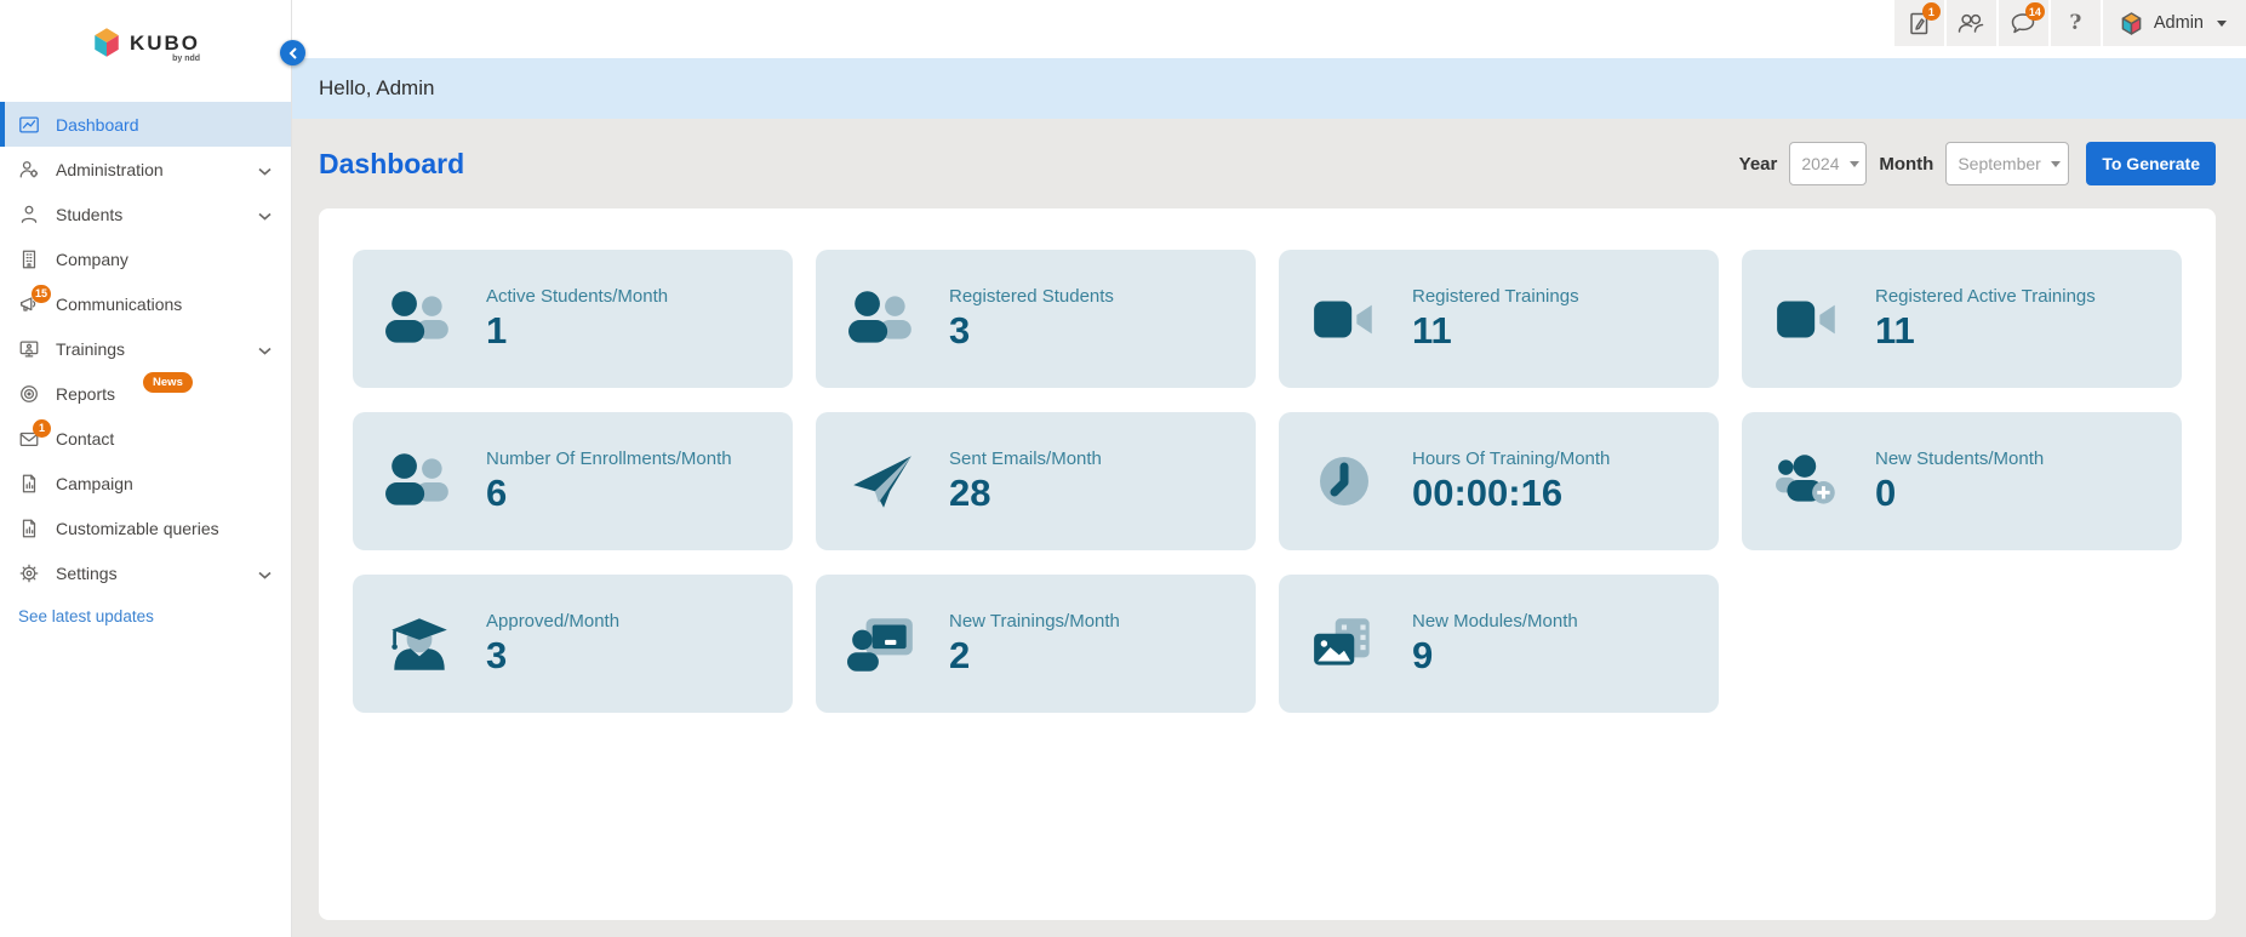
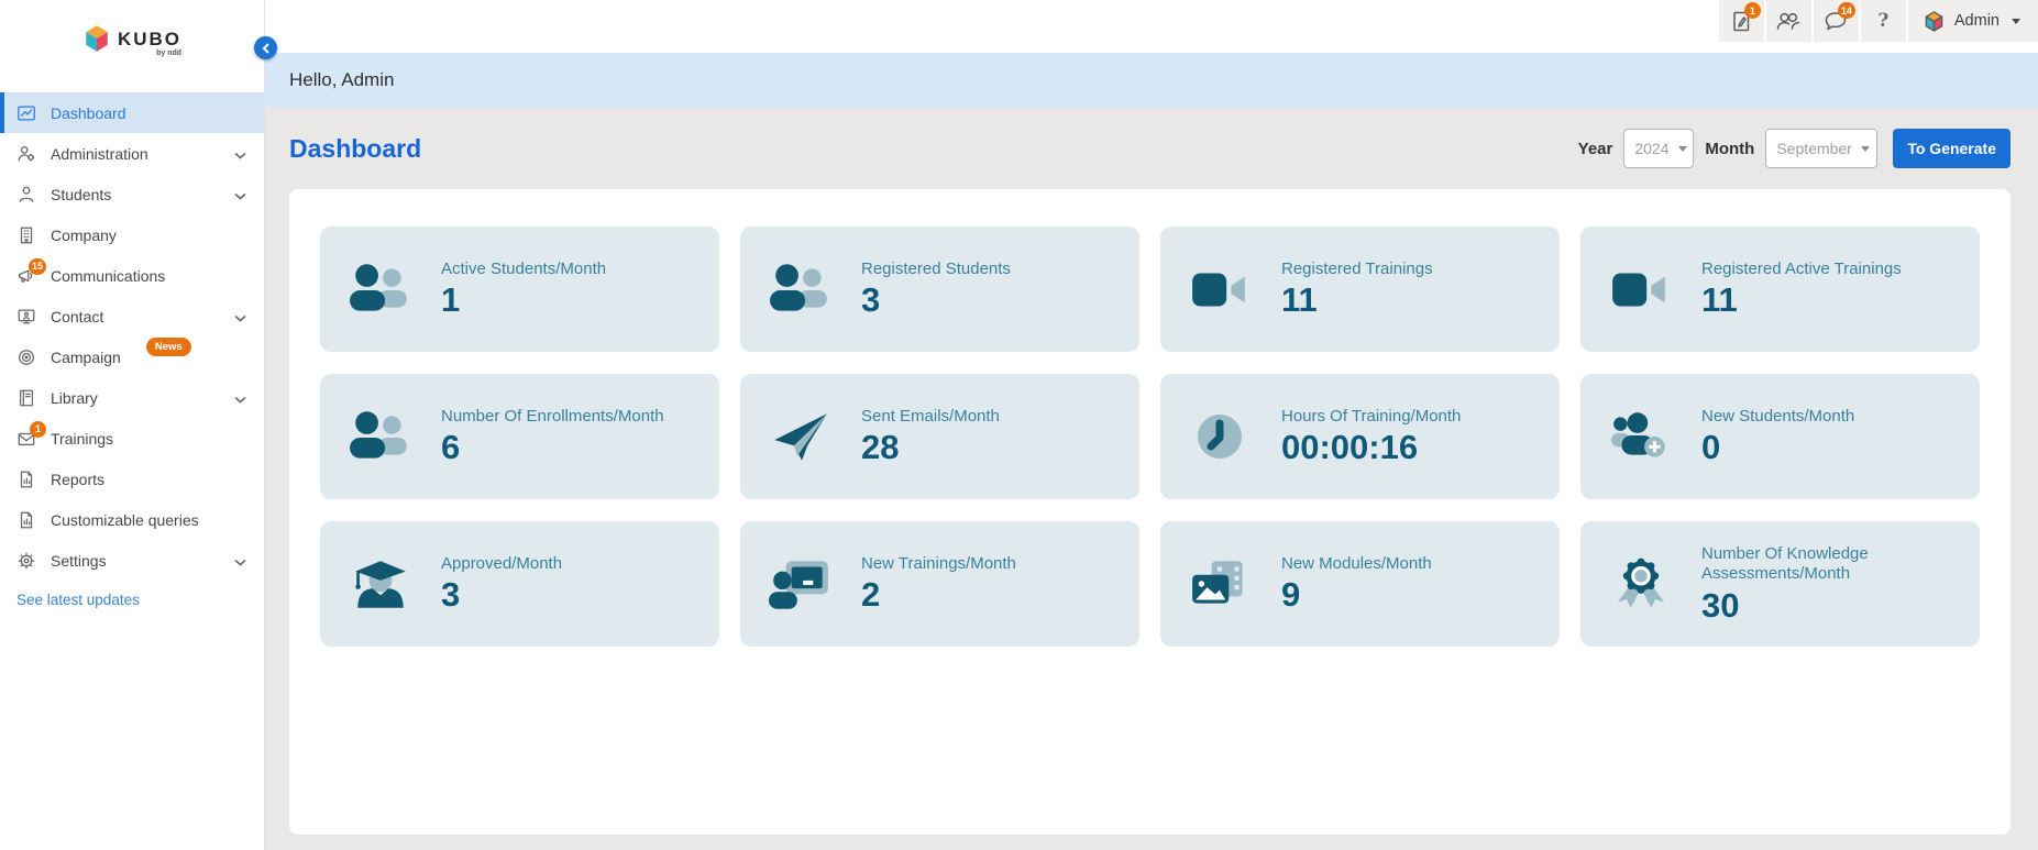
  KUBO
  Dashboard
  Administration
  Students
  Company
  15
  Communications
- Trainings
+ Contact
- Reports
+ Campaign
  News
+ Library
  1
- Contact
+ Trainings
- Campaign
+ Reports
  Customizable queries
  Settings
  See latest updates
  1
  14
  ?
  Admin
  Hello, Admin
  Dashboard
  Year
  2024
  Month
  September
  To Generate
  Active Students/Month
  1
  Registered Students
  3
  Registered Trainings
  11
  Registered Active Trainings
  11
  Number Of Enrollments/Month
  6
  Sent Emails/Month
  28
  Hours Of Training/Month
  00:00:16
  New Students/Month
  0
  Approved/Month
  3
  New Trainings/Month
  2
  New Modules/Month
  9
+ Number Of Knowledge Assessments/Month
+ 30
